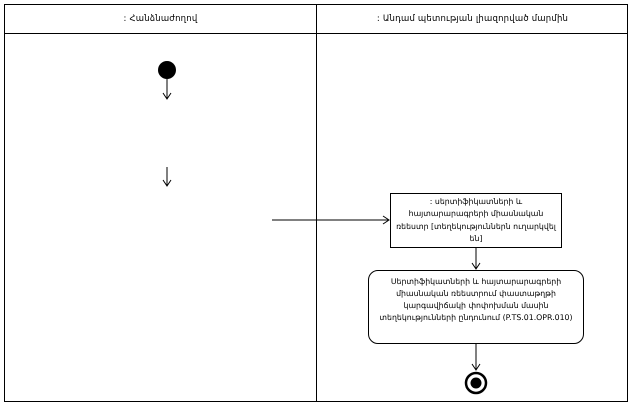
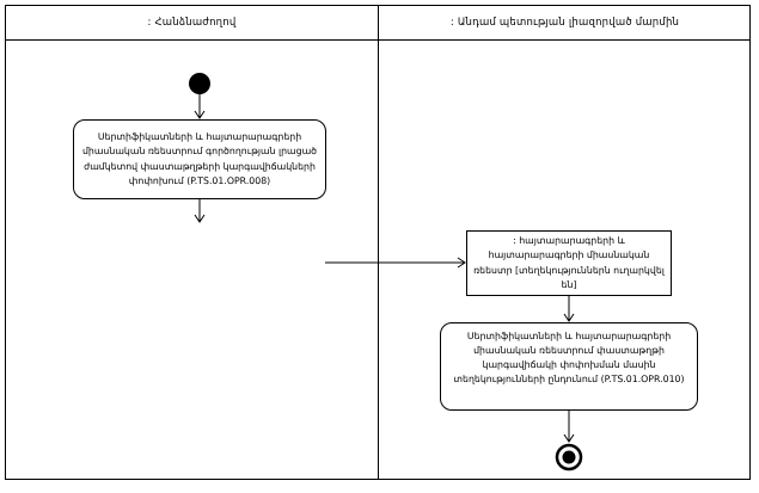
  : Հանձնաժողով
  : Անդամ պետության լիազորված մարմին
+ Սերտիֆիկատների և հայտարարագրերի միասնական ռեեստրում գործողության լրացած ժամկետով փաստաթղթերի կարգավիճակների փոփոխում (P.TS.01.OPR.008)
- : սերտիֆիկատների և հայտարարագրերի միասնական ռեեստր [տեղեկություններն ուղարկվել են]
+ : հայտարարագրերի և հայտարարագրերի միասնական ռեեստր [տեղեկություններն ուղարկվել են]
  Սերտիֆիկատների և հայտարարագրերի միասնական ռեեստրում փաստաթղթի կարգավիճակի փոփոխման մասին տեղեկությունների ընդունում (P.TS.01.OPR.010)
